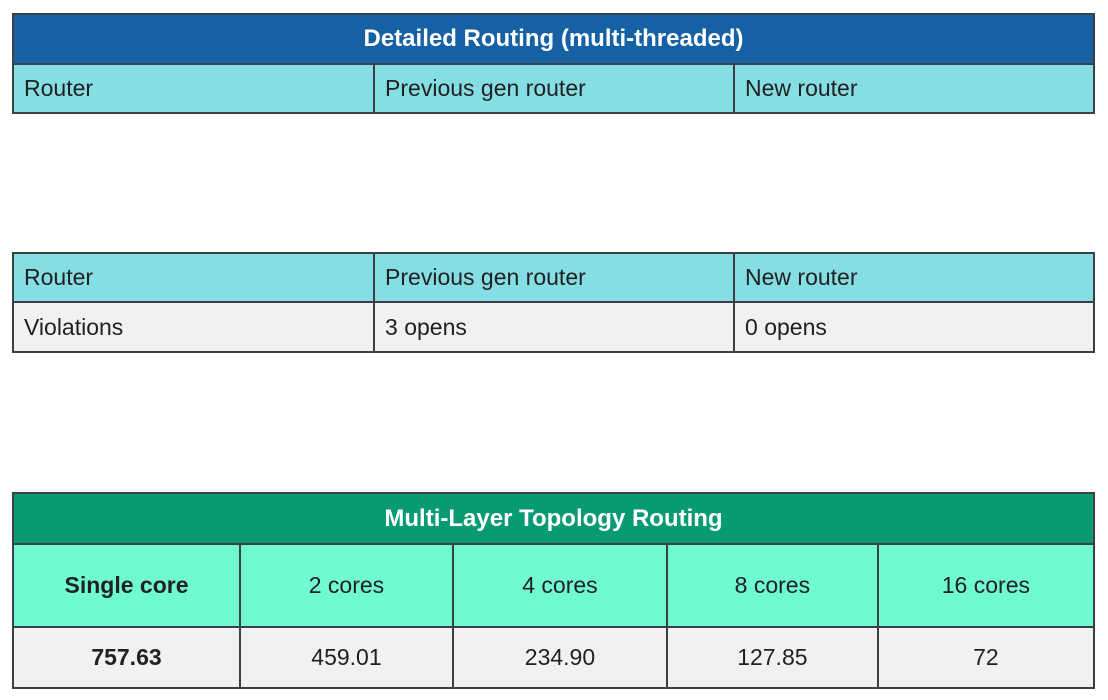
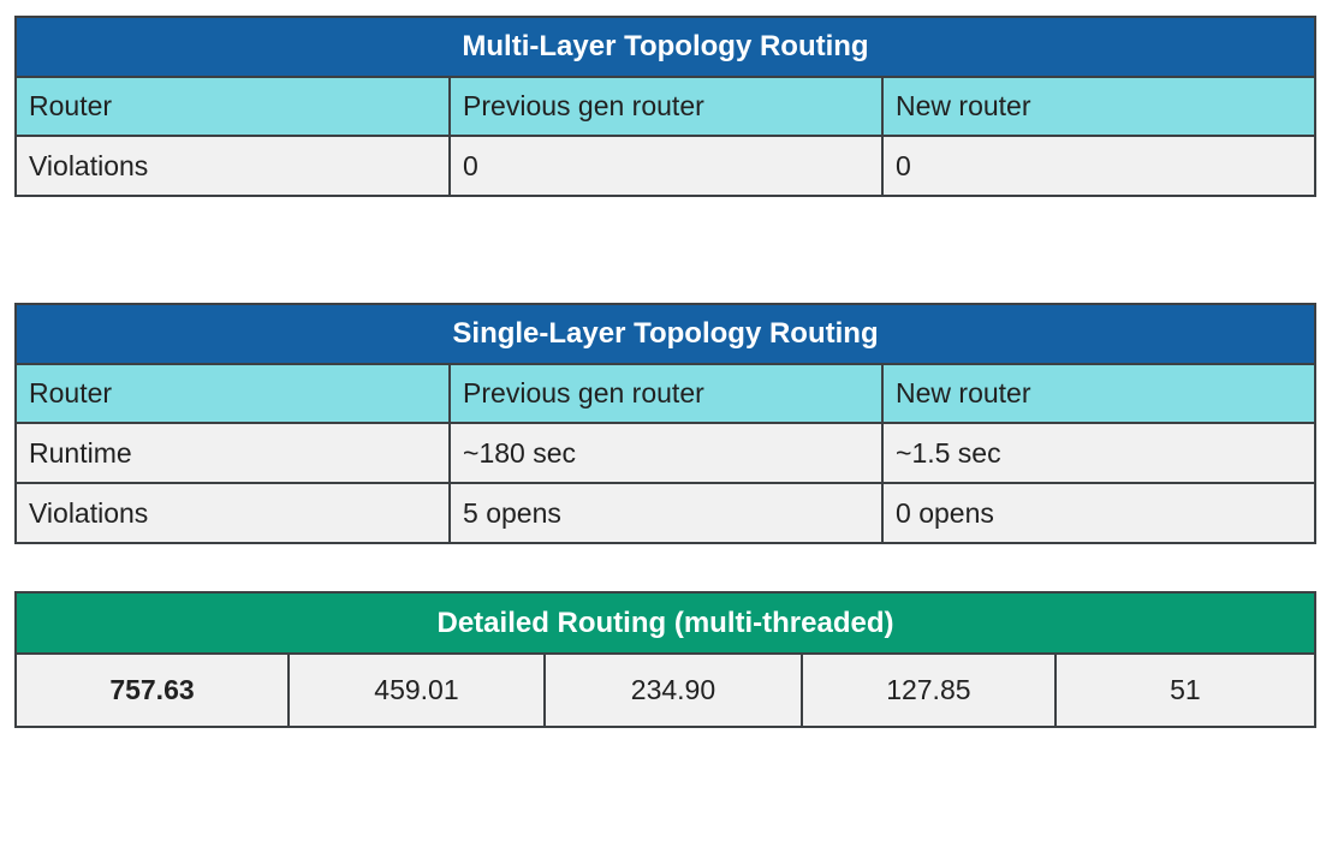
- Detailed Routing (multi-threaded)
+ Multi-Layer Topology Routing
  Router	Previous gen router	New router
+ Violations	0	0
+ Single-Layer Topology Routing
  Router	Previous gen router	New router
+ Runtime	~180 sec	~1.5 sec
- Violations	3 opens	0 opens
+ Violations	5 opens	0 opens
- Multi-Layer Topology Routing
+ Detailed Routing (multi-threaded)
- Single core	2 cores	4 cores	8 cores	16 cores
- 757.63	459.01	234.90	127.85	72
+ 757.63	459.01	234.90	127.85	51
